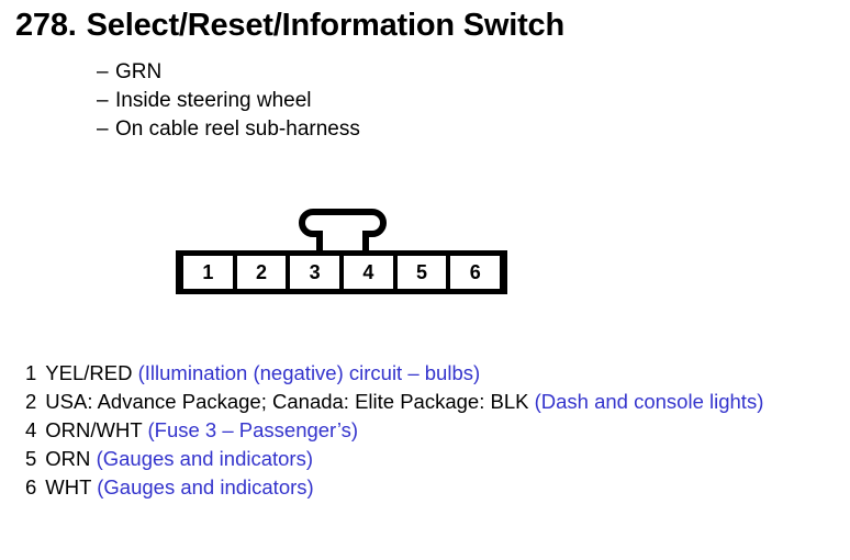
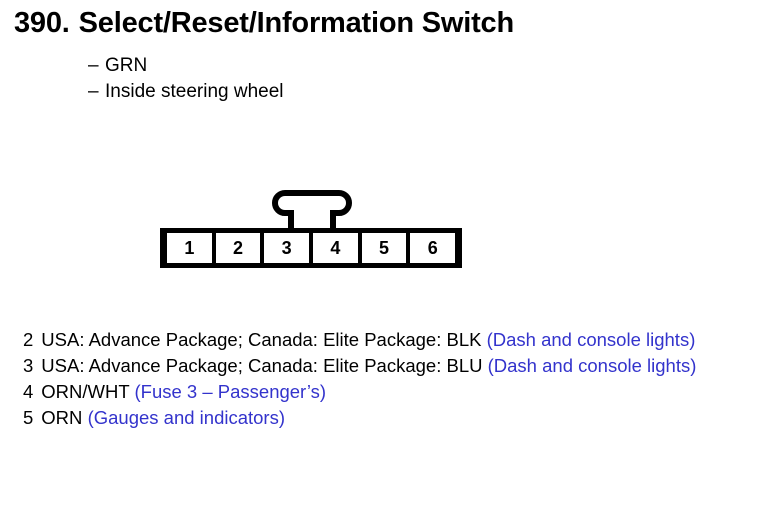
- 278. Select/Reset/Information Switch
+ 390. Select/Reset/Information Switch
  – GRN
  – Inside steering wheel
- – On cable reel sub-harness
  1
  2
  3
  4
  5
  6
- 1 YEL/RED (Illumination (negative) circuit – bulbs)
  2 USA: Advance Package; Canada: Elite Package: BLK (Dash and console lights)
+ 3 USA: Advance Package; Canada: Elite Package: BLU (Dash and console lights)
  4 ORN/WHT (Fuse 3 – Passenger’s)
  5 ORN (Gauges and indicators)
- 6 WHT (Gauges and indicators)
